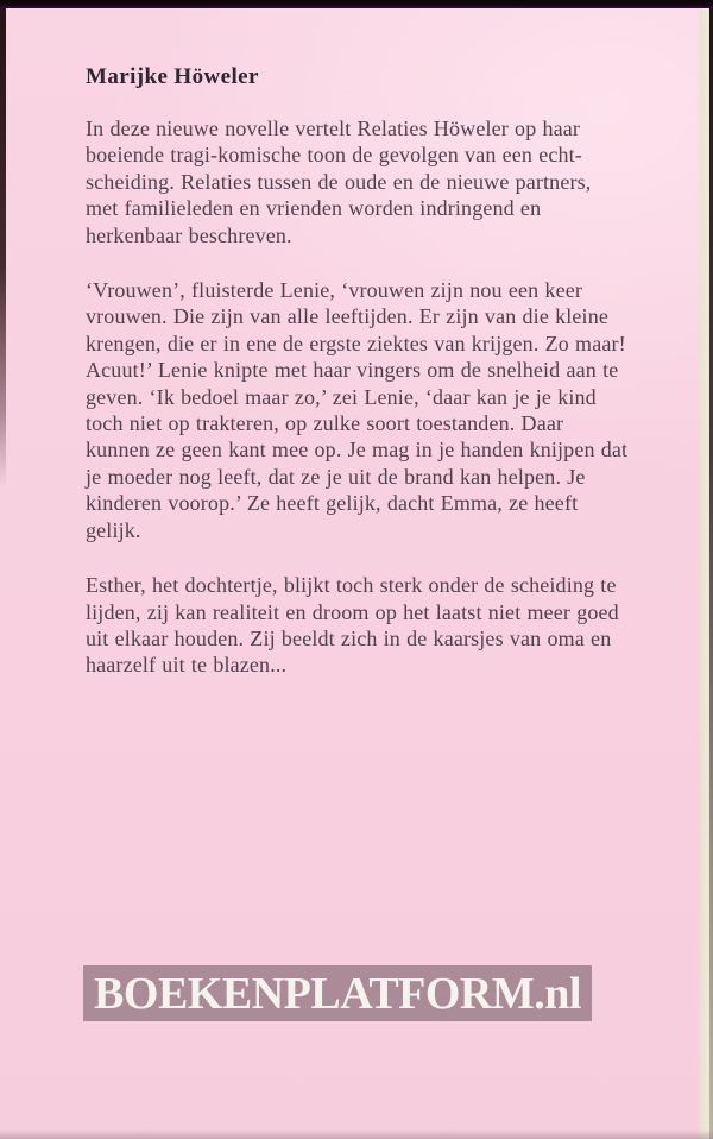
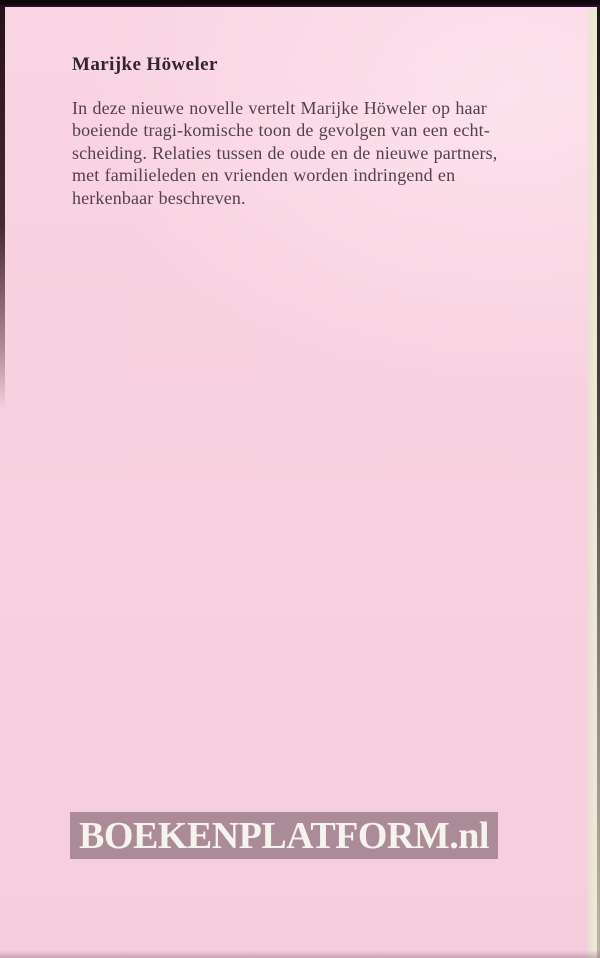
  Marijke Höweler
- In deze nieuwe novelle vertelt Relaties Höweler op haar boeiende tragi-komische toon de gevolgen van een echt-scheiding. Relaties tussen de oude en de nieuwe partners, met familieleden en vrienden worden indringend en herkenbaar beschreven.
+ In deze nieuwe novelle vertelt Marijke Höweler op haar boeiende tragi-komische toon de gevolgen van een echt-scheiding. Relaties tussen de oude en de nieuwe partners, met familieleden en vrienden worden indringend en herkenbaar beschreven.
- ‘Vrouwen’, fluisterde Lenie, ‘vrouwen zijn nou een keer vrouwen. Die zijn van alle leeftijden. Er zijn van die kleine krengen, die er in ene de ergste ziektes van krijgen. Zo maar! Acuut!’ Lenie knipte met haar vingers om de snelheid aan te geven. ‘Ik bedoel maar zo,’ zei Lenie, ‘daar kan je je kind toch niet op trakteren, op zulke soort toestanden. Daar kunnen ze geen kant mee op. Je mag in je handen knijpen dat je moeder nog leeft, dat ze je uit de brand kan helpen. Je kinderen voorop.’ Ze heeft gelijk, dacht Emma, ze heeft gelijk.
- Esther, het dochtertje, blijkt toch sterk onder de scheiding te lijden, zij kan realiteit en droom op het laatst niet meer goed uit elkaar houden. Zij beeldt zich in de kaarsjes van oma en haarzelf uit te blazen...
  BOEKENPLATFORM.nl
